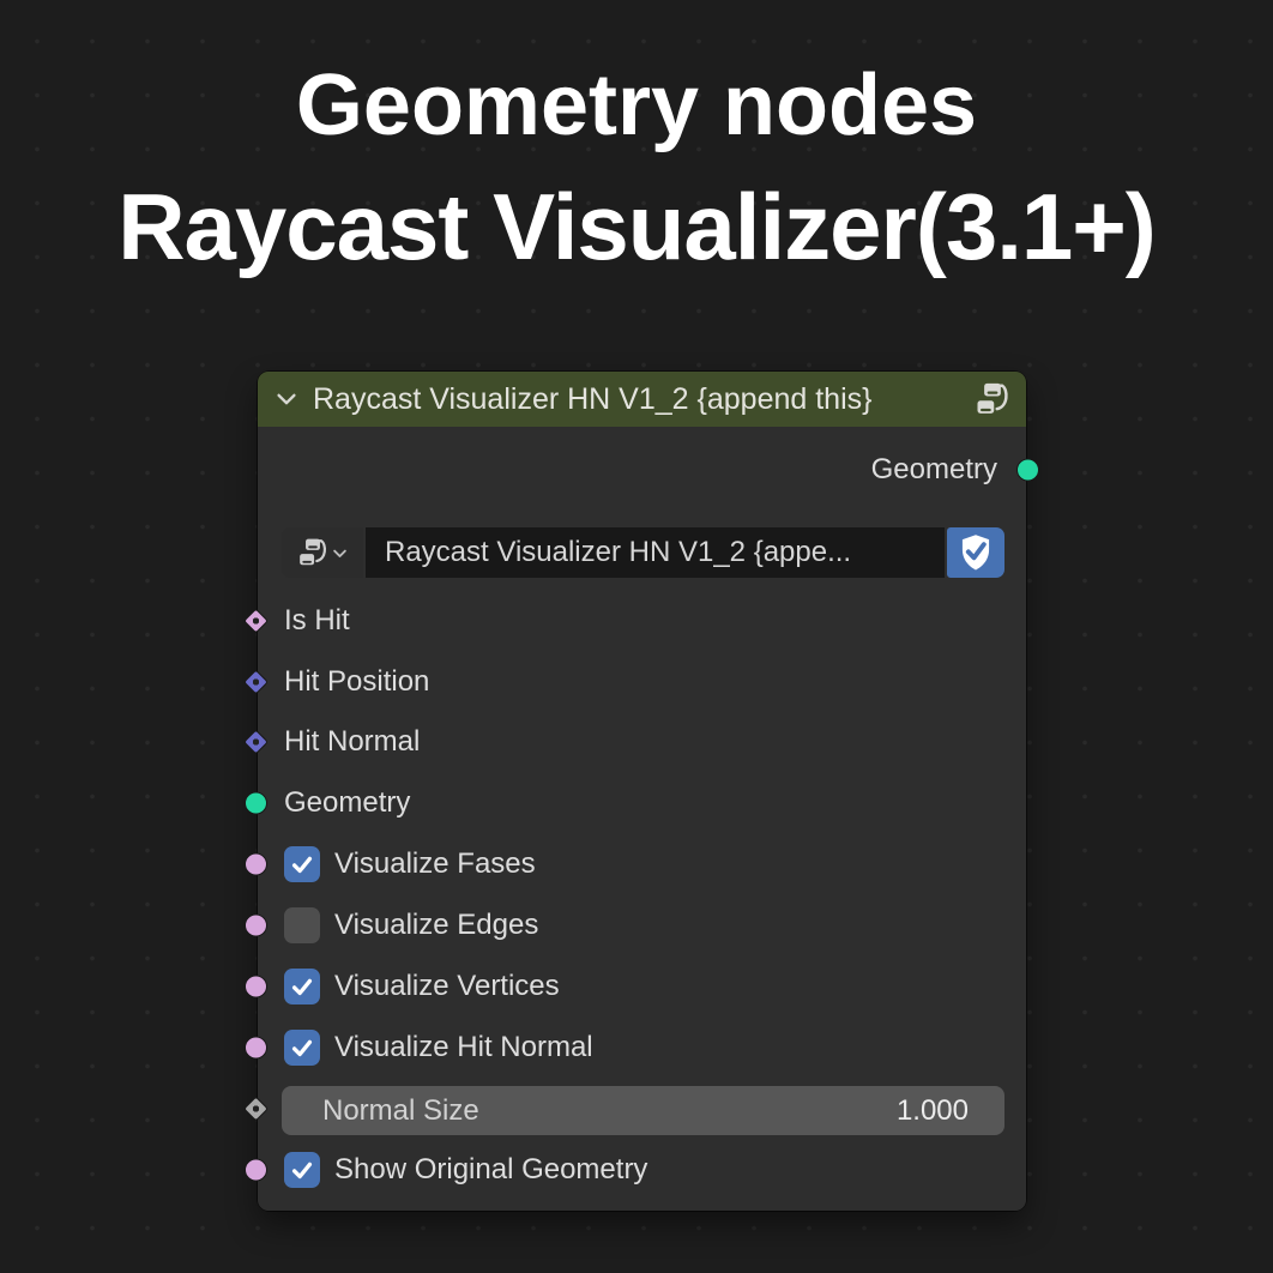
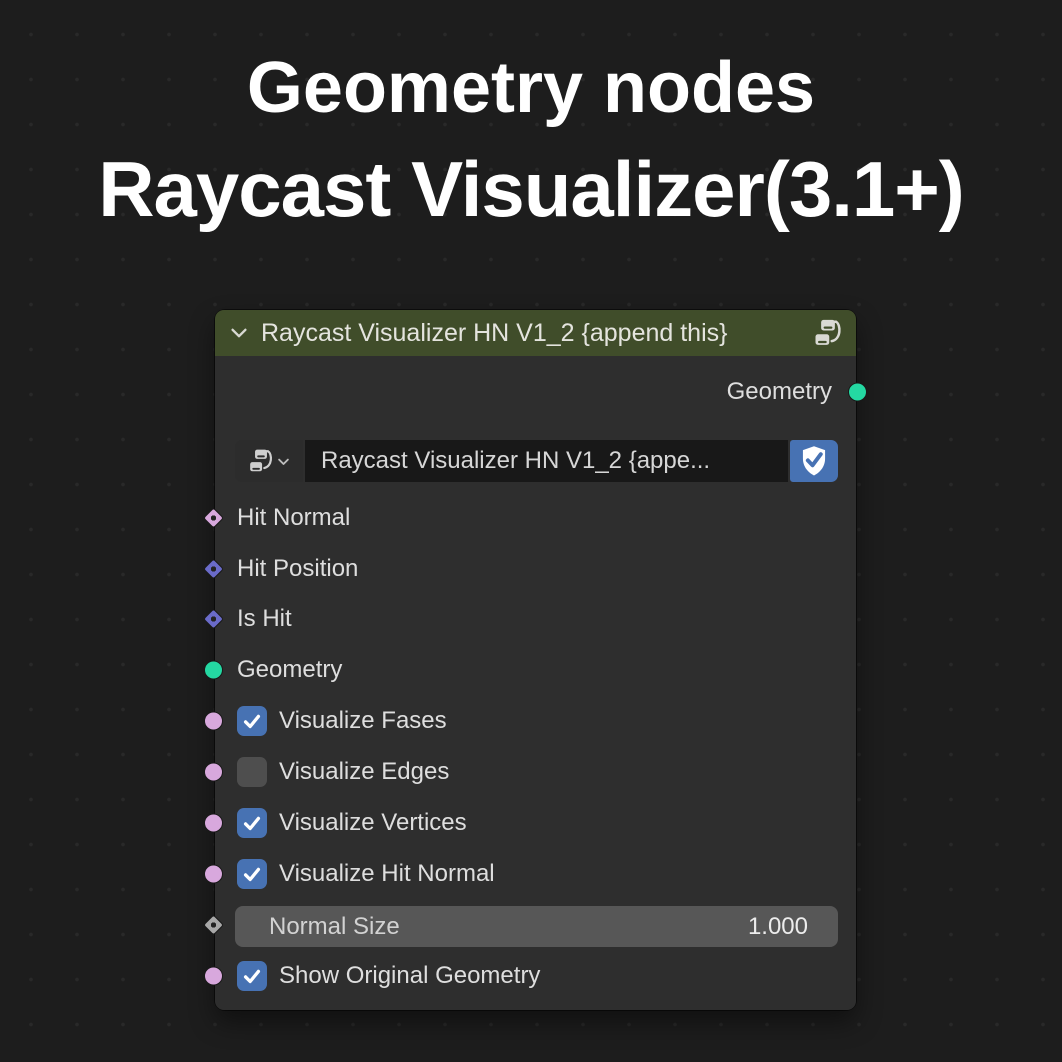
  Geometry nodes
  Raycast Visualizer(3.1+)
  Raycast Visualizer HN V1_2 {append this}
  Geometry
  Raycast Visualizer HN V1_2 {appe...
- Is Hit
+ Hit Normal
  Hit Position
- Hit Normal
+ Is Hit
  Geometry
  Visualize Fases
  Visualize Edges
  Visualize Vertices
  Visualize Hit Normal
  Normal Size
  1.000
  Show Original Geometry
